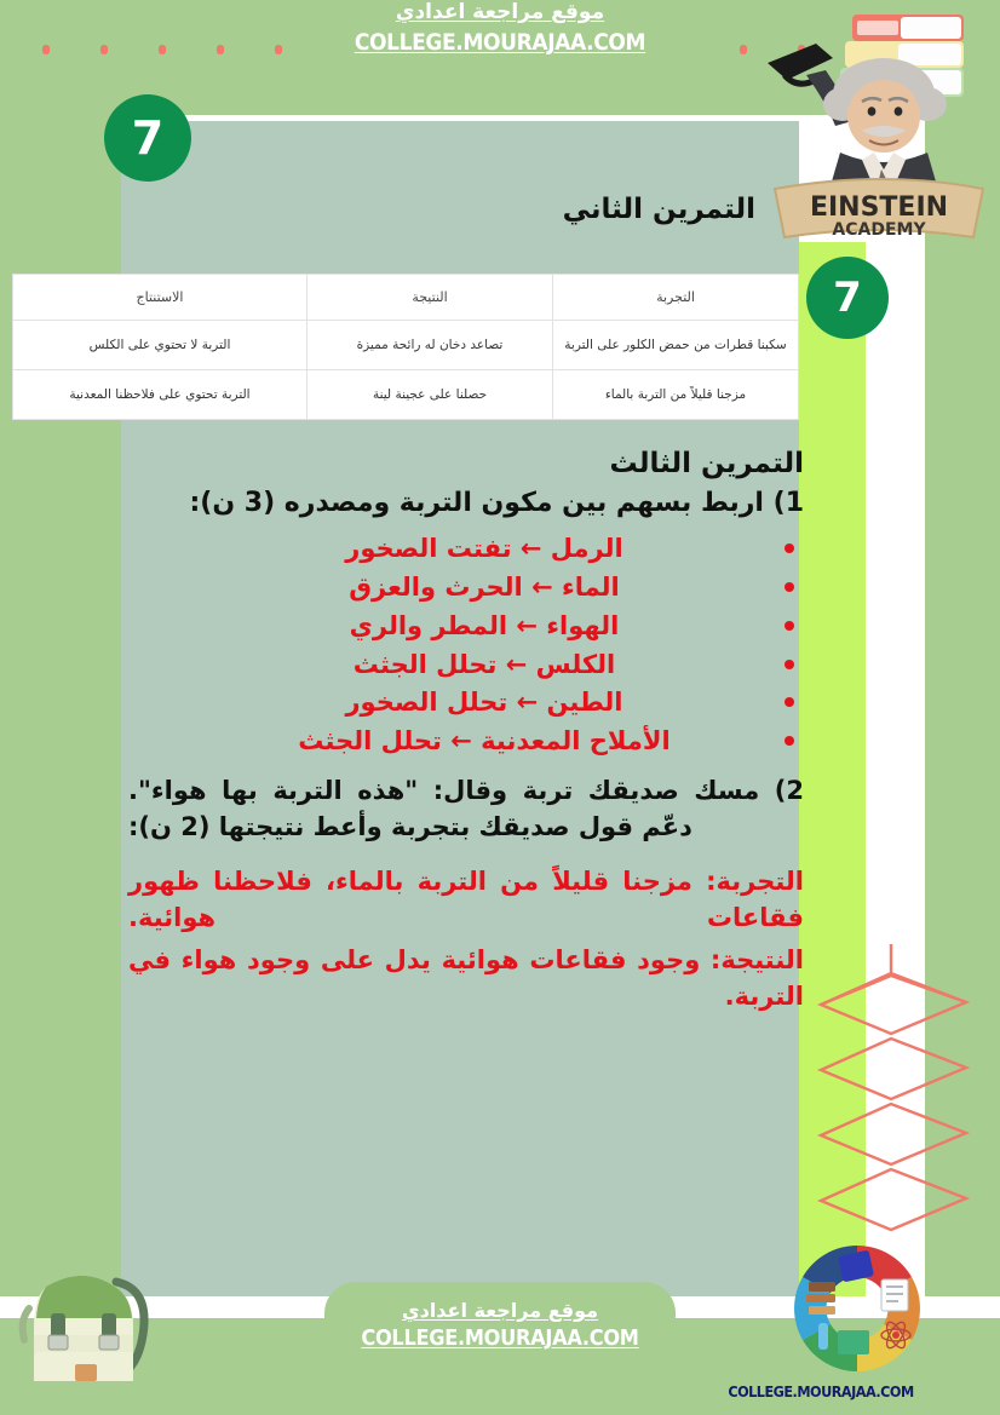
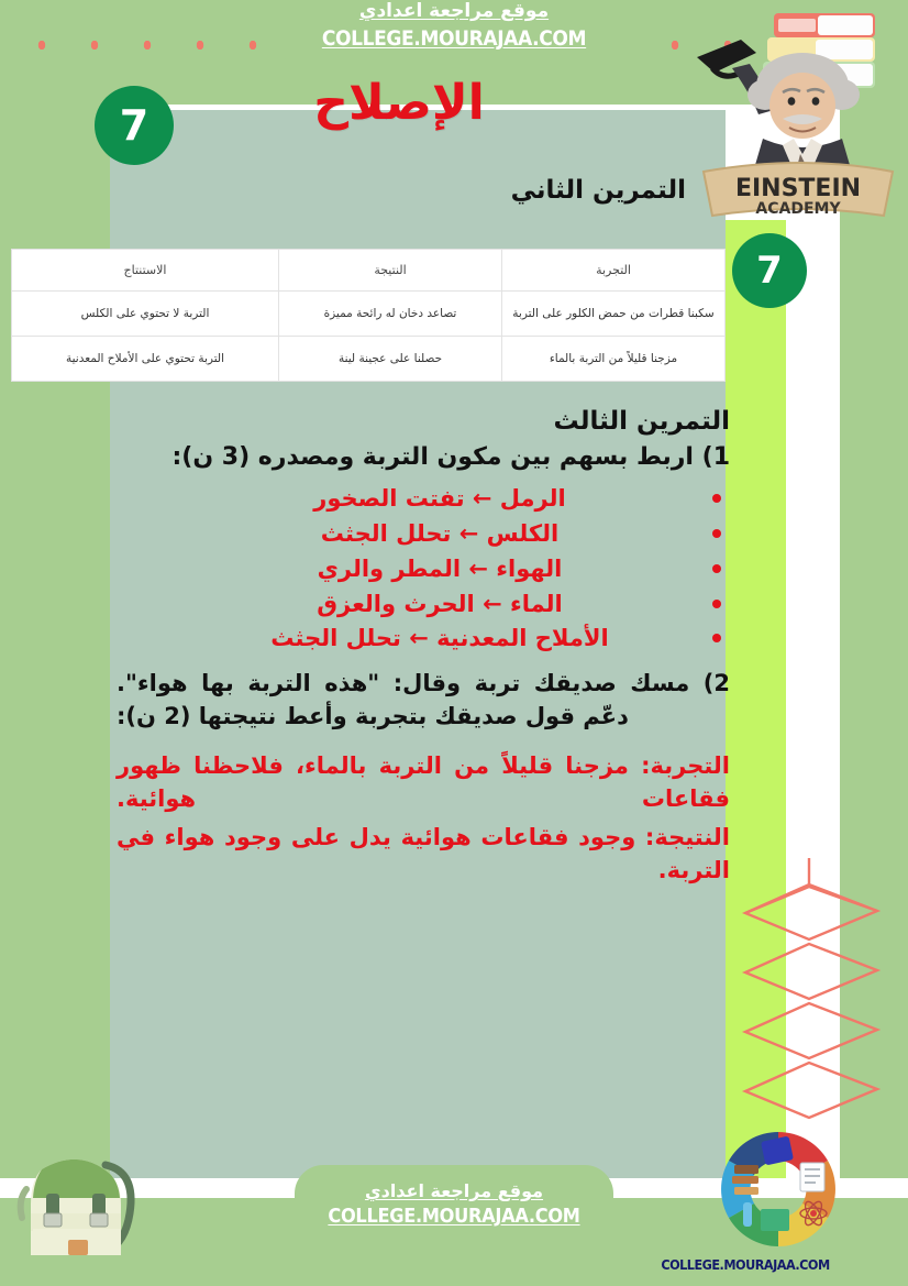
  موقع مراجعة اعدادي
  COLLEGE.MOURAJAA.COM
  7
+ الإصلاح
  التمرين الثاني
  7
  EINSTEIN
  ACADEMY
  التجربة	النتيجة	الاستنتاج
  سكبنا قطرات من حمض الكلور على التربة	تصاعد دخان له رائحة مميزة	التربة لا تحتوي على الكلس
- مزجنا قليلاً من التربة بالماء	حصلنا على عجينة لينة	التربة تحتوي على فلاحظنا المعدنية
+ مزجنا قليلاً من التربة بالماء	حصلنا على عجينة لينة	التربة تحتوي على الأملاح المعدنية
  التمرين الثالث
  1) اربط بسهم بين مكون التربة ومصدره (3 ن):
  الرمل ← تفتت الصخور
- الماء ← الحرث والعزق
+ الكلس ← تحلل الجثث
  الهواء ← المطر والري
- الكلس ← تحلل الجثث
+ الماء ← الحرث والعزق
- الطين ← تحلل الصخور
  الأملاح المعدنية ← تحلل الجثث
  2) مسك صديقك تربة وقال: "هذه التربة بها هواء".
  دعّم قول صديقك بتجربة وأعط نتيجتها (2 ن):
  التجربة: مزجنا قليلاً من التربة بالماء، فلاحظنا ظهور فقاعات هوائية.
  النتيجة: وجود فقاعات هوائية يدل على وجود هواء في التربة.
  موقع مراجعة اعدادي
  COLLEGE.MOURAJAA.COM
  COLLEGE.MOURAJAA.COM
